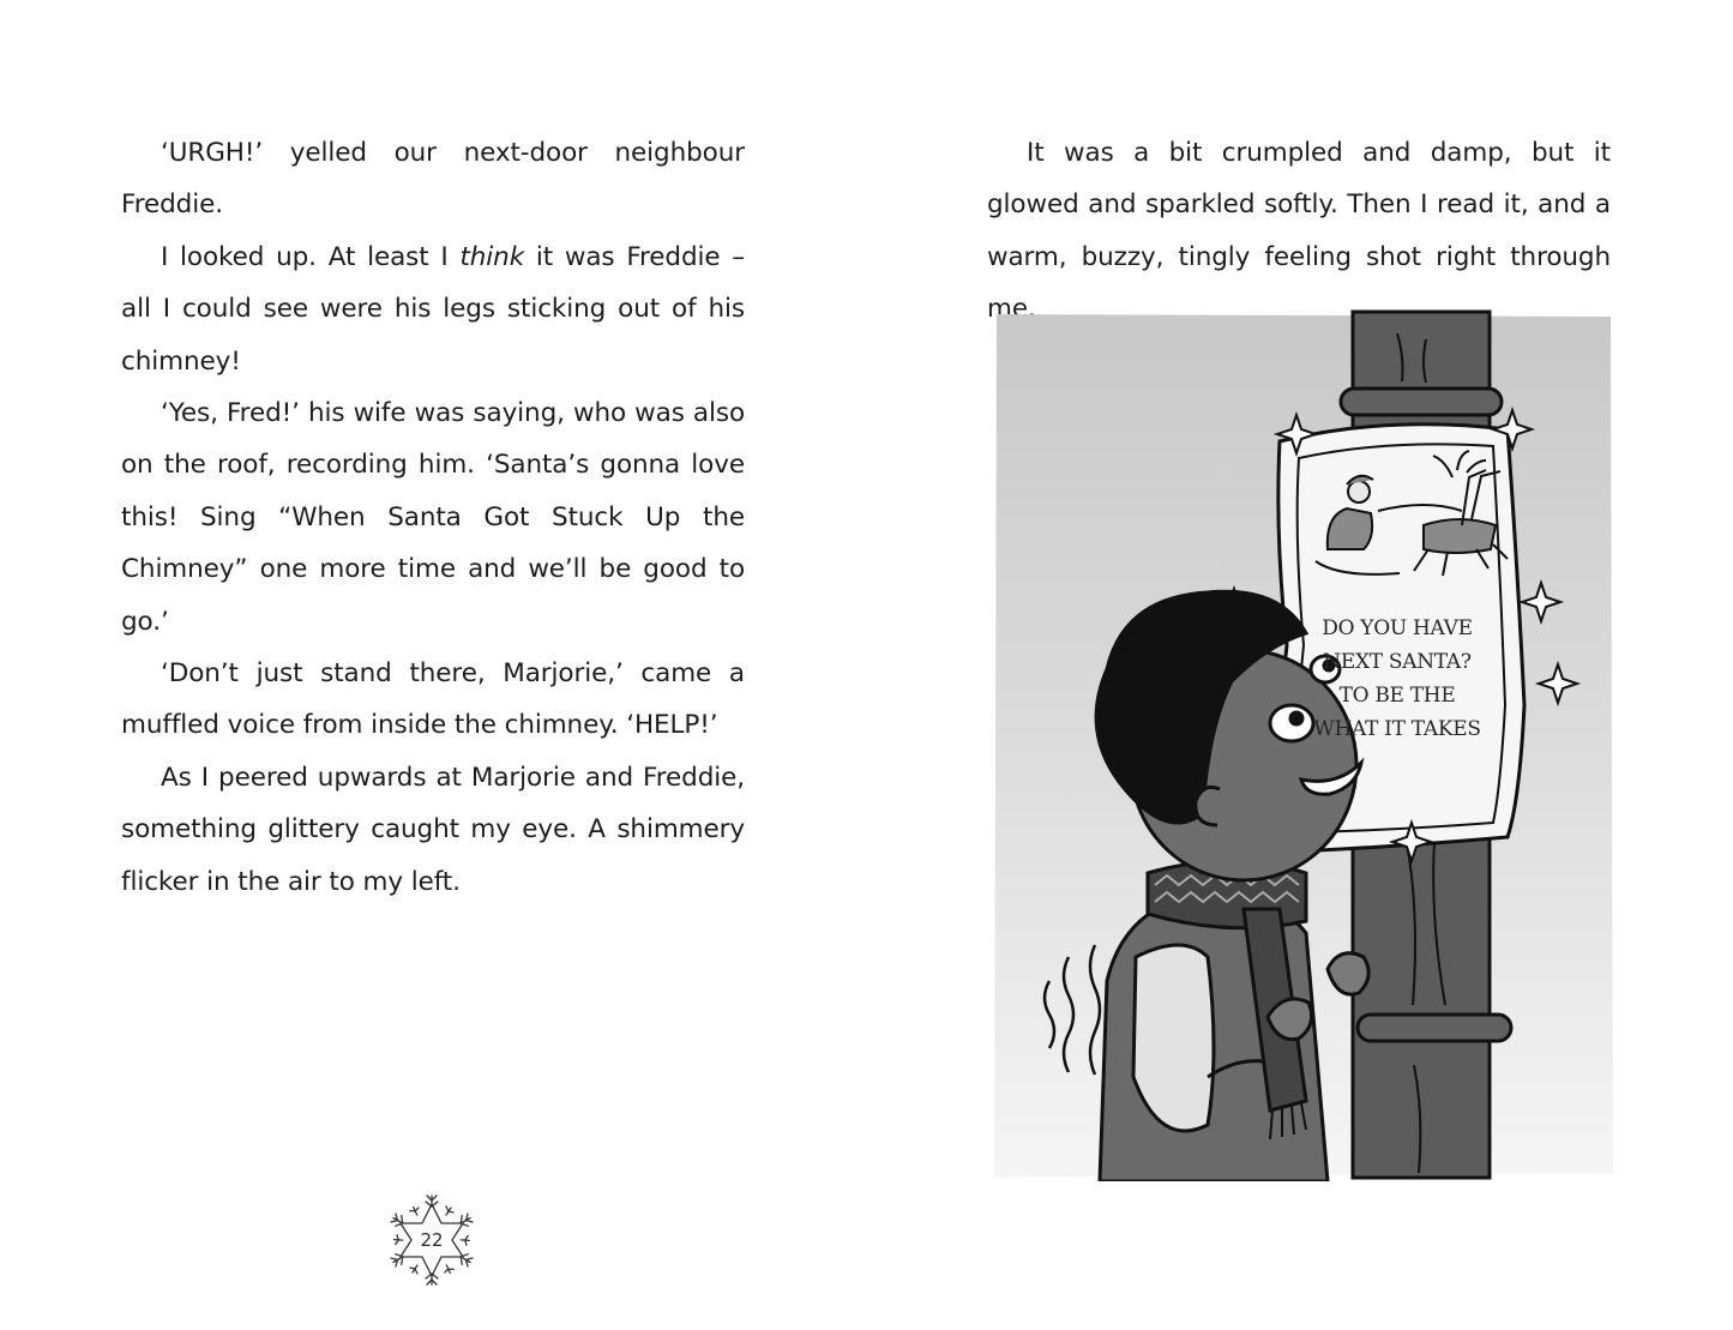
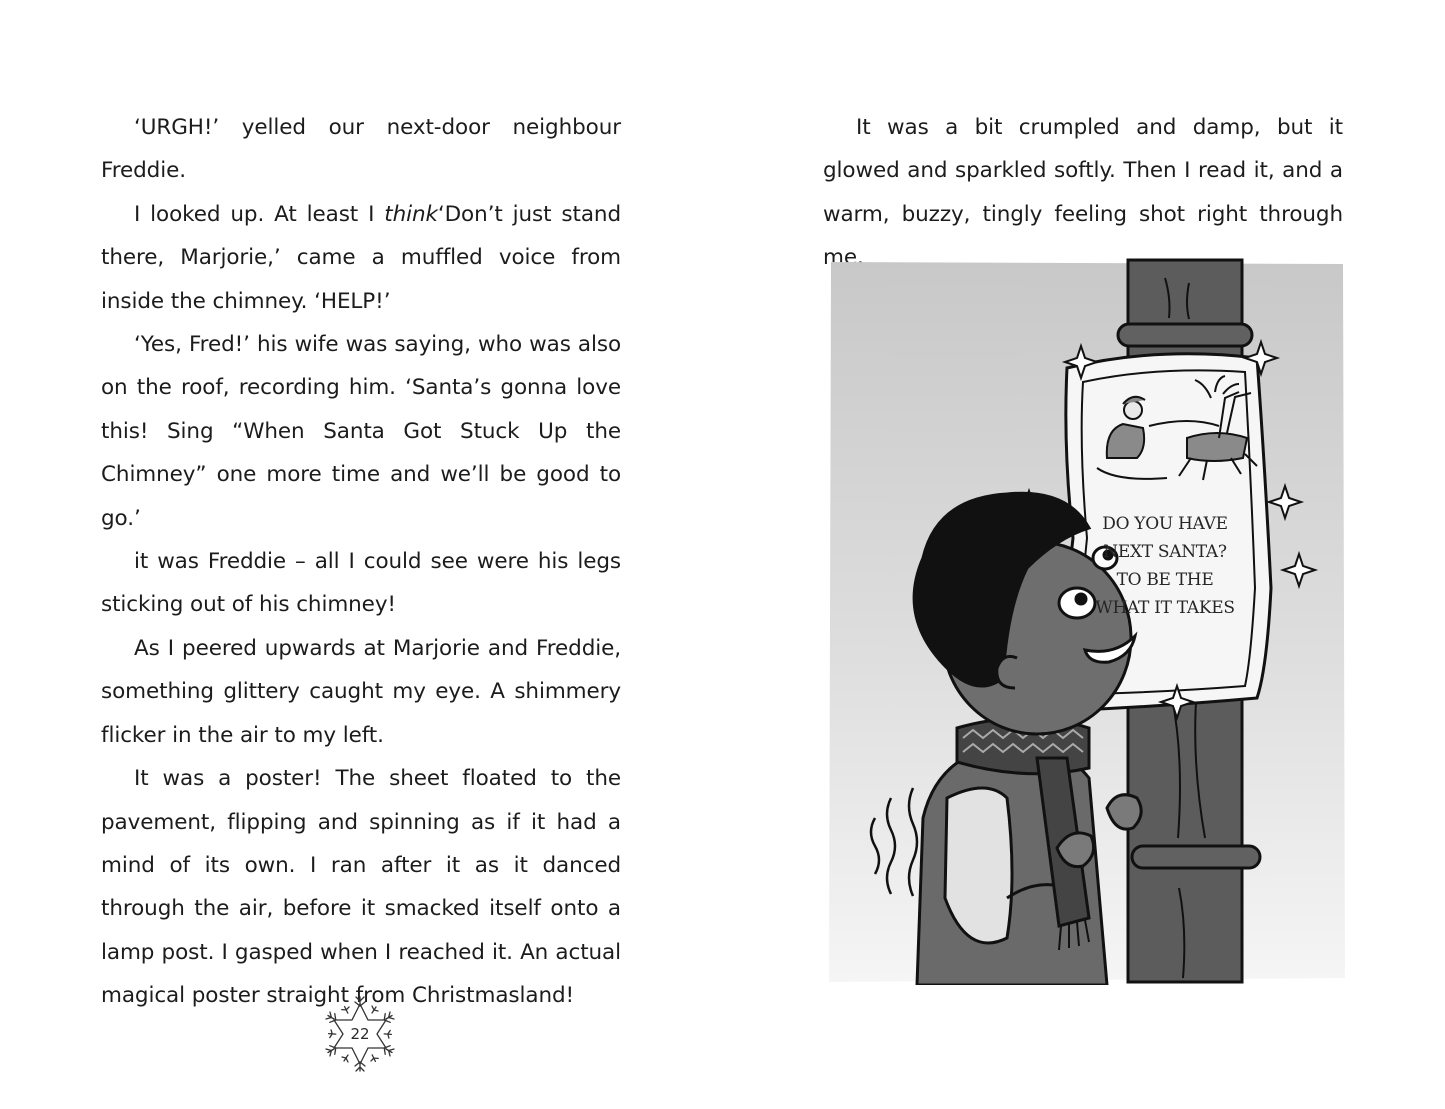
  ‘URGH!’ yelled our next-door neighbour Freddie.
- I looked up. At least I think it was Freddie – all I could see were his legs sticking out of his chimney!
+ I looked up. At least I think‘Don’t just stand there, Marjorie,’ came a muffled voice from inside the chimney. ‘HELP!’
  ‘Yes, Fred!’ his wife was saying, who was also on the roof, recording him. ‘Santa’s gonna love this! Sing “When Santa Got Stuck Up the Chimney” one more time and we’ll be good to go.’
- ‘Don’t just stand there, Marjorie,’ came a muffled voice from inside the chimney. ‘HELP!’
+ it was Freddie – all I could see were his legs sticking out of his chimney!
  As I peered upwards at Marjorie and Freddie, something glittery caught my eye. A shimmery flicker in the air to my left.
+ It was a poster! The sheet floated to the pavement, flipping and spinning as if it had a mind of its own. I ran after it as it danced through the air, before it smacked itself onto a lamp post. I gasped when I reached it. An actual magical poster straight from Christmasland!
  22
  It was a bit crumpled and damp, but it glowed and sparkled softly. Then I read it, and a warm, buzzy, tingly feeling shot right through me.
  DO YOU HAVE
  NEXT SANTA?
  TO BE THE
  WHAT IT TAKES
